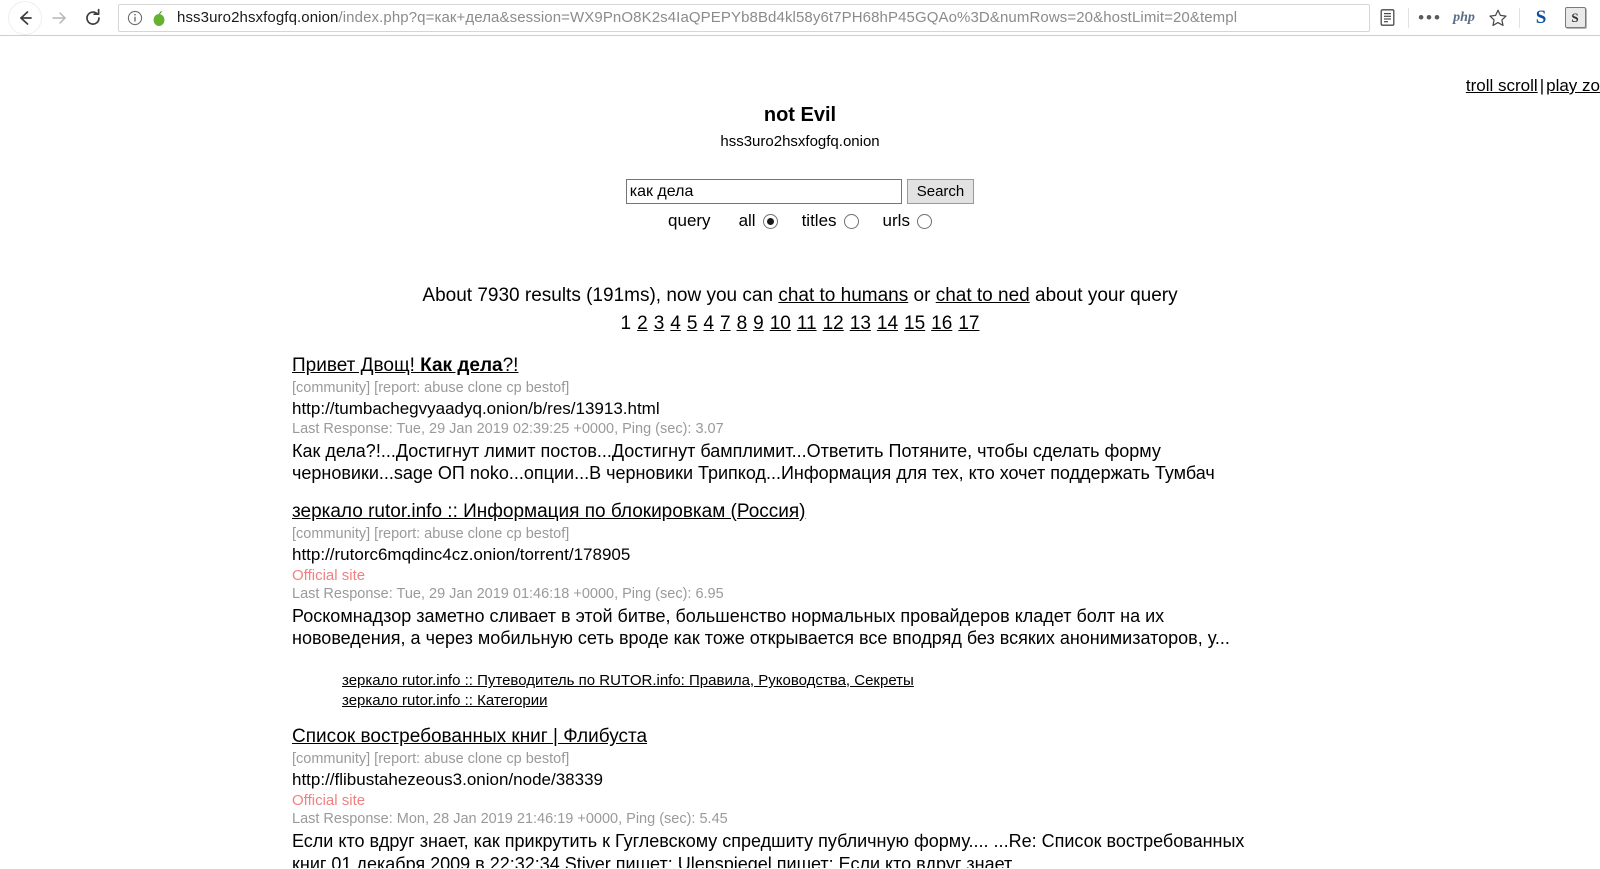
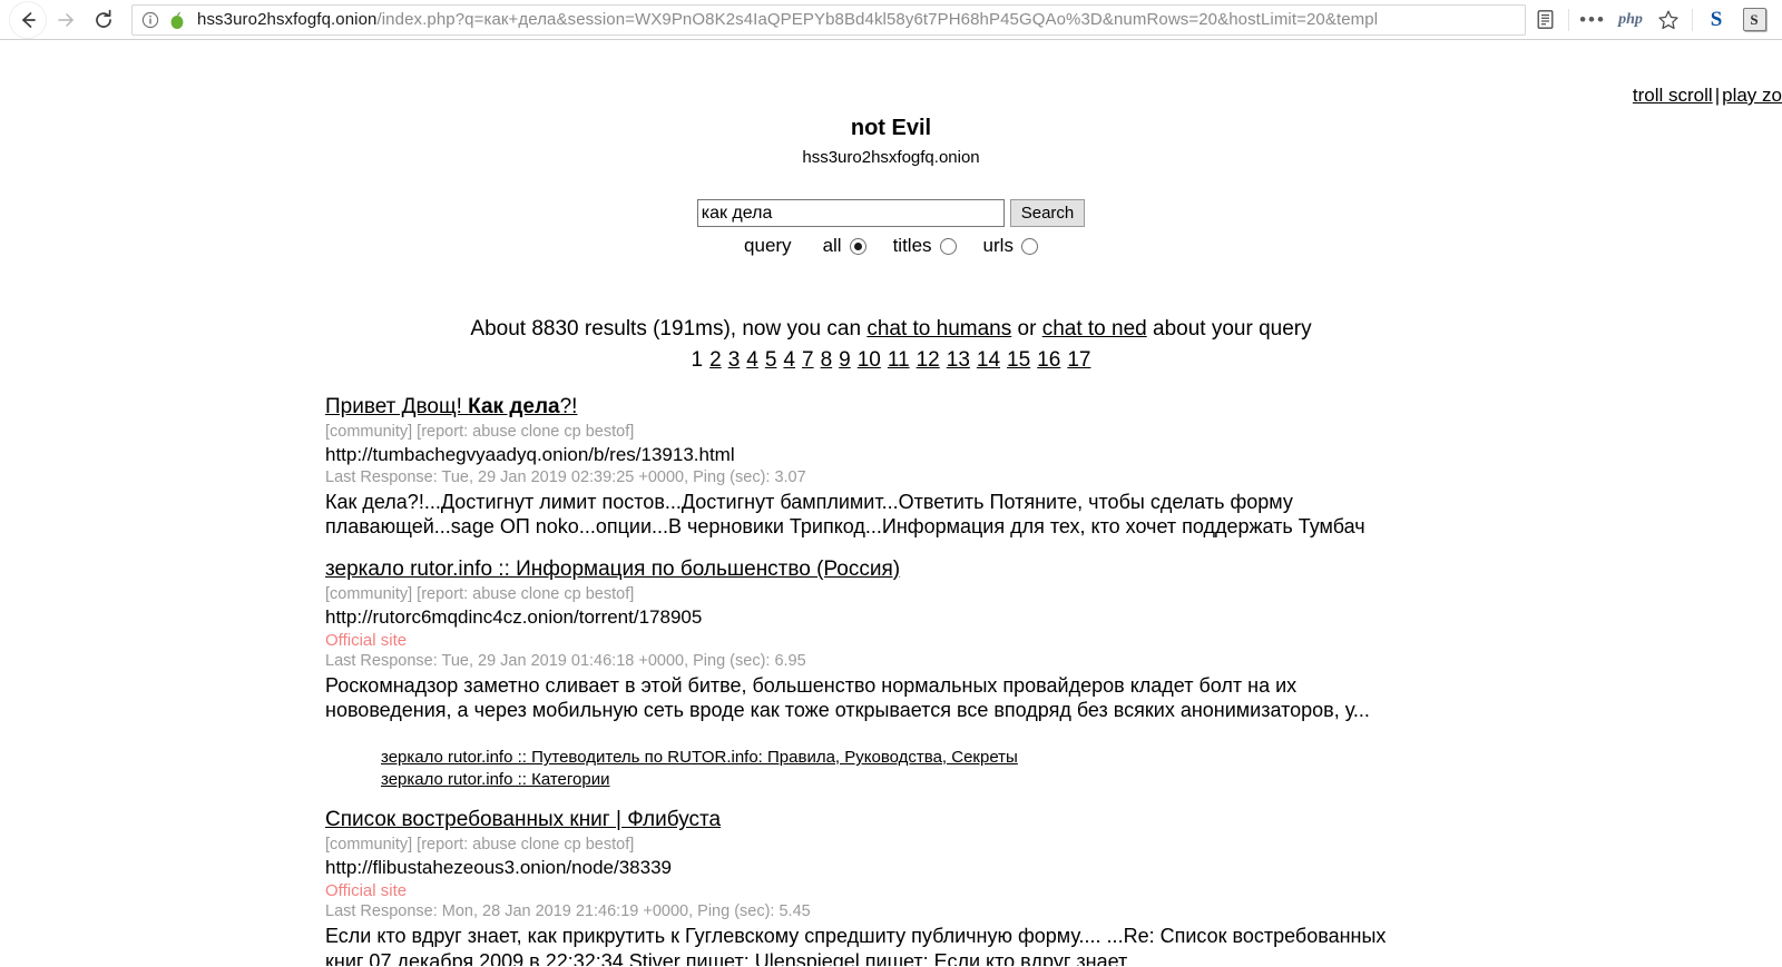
  hss3uro2hsxfogfq.onion/index.php?q=как+дела&session=WX9PnO8K2s4IaQPEPYb8Bd4kl58y6t7PH68hP45GQAo%3D&numRows=20&hostLimit=20&templ
  •••
  php
  S
  S
  troll scroll|play zo
  not Evil
  hss3uro2hsxfogfq.onion
  как дела
  Search
  query
  all
  titles
  urls
- About 7930 results (191ms), now you can chat to humans or chat to ned about your query
+ About 8830 results (191ms), now you can chat to humans or chat to ned about your query
  1 2 3 4 5 4 7 8 9 10 11 12 13 14 15 16 17
  Привет Двощ! Как дела?!
  [community] [report: abuse clone cp bestof]
  http://tumbachegvyaadyq.onion/b/res/13913.html
  Last Response: Tue, 29 Jan 2019 02:39:25 +0000, Ping (sec): 3.07
- Как дела?!...Достигнут лимит постов...Достигнут бамплимит...Ответить Потяните, чтобы сделать форму черновики...sage ОП noko...опции...В черновики Трипкод...Информация для тех, кто хочет поддержать Тумбач
+ Как дела?!...Достигнут лимит постов...Достигнут бамплимит...Ответить Потяните, чтобы сделать форму плавающей...sage ОП noko...опции...В черновики Трипкод...Информация для тех, кто хочет поддержать Тумбач
- зеркало rutor.info :: Информация по блокировкам (Россия)
+ зеркало rutor.info :: Информация по большенство (Россия)
  [community] [report: abuse clone cp bestof]
  http://rutorc6mqdinc4cz.onion/torrent/178905
  Official site
  Last Response: Tue, 29 Jan 2019 01:46:18 +0000, Ping (sec): 6.95
  Роскомнадзор заметно сливает в этой битве, большенство нормальных провайдеров кладет болт на их нововедения, а через мобильную сеть вроде как тоже открывается все вподряд без всяких анонимизаторов, у...
  зеркало rutor.info :: Путеводитель по RUTOR.info: Правила, Руководства, Секреты
  зеркало rutor.info :: Категории
  Список востребованных книг | Флибуста
  [community] [report: abuse clone cp bestof]
  http://flibustahezeous3.onion/node/38339
  Official site
  Last Response: Mon, 28 Jan 2019 21:46:19 +0000, Ping (sec): 5.45
- Если кто вдруг знает, как прикрутить к Гуглевскому спредшиту публичную форму.... ...Re: Список востребованных книг 01 декабря 2009 в 22:32:34 Stiver пишет: Ulenspiegel пишет: Если кто вдруг знает
+ Если кто вдруг знает, как прикрутить к Гуглевскому спредшиту публичную форму.... ...Re: Список востребованных книг 07 декабря 2009 в 22:32:34 Stiver пишет: Ulenspiegel пишет: Если кто вдруг знает
